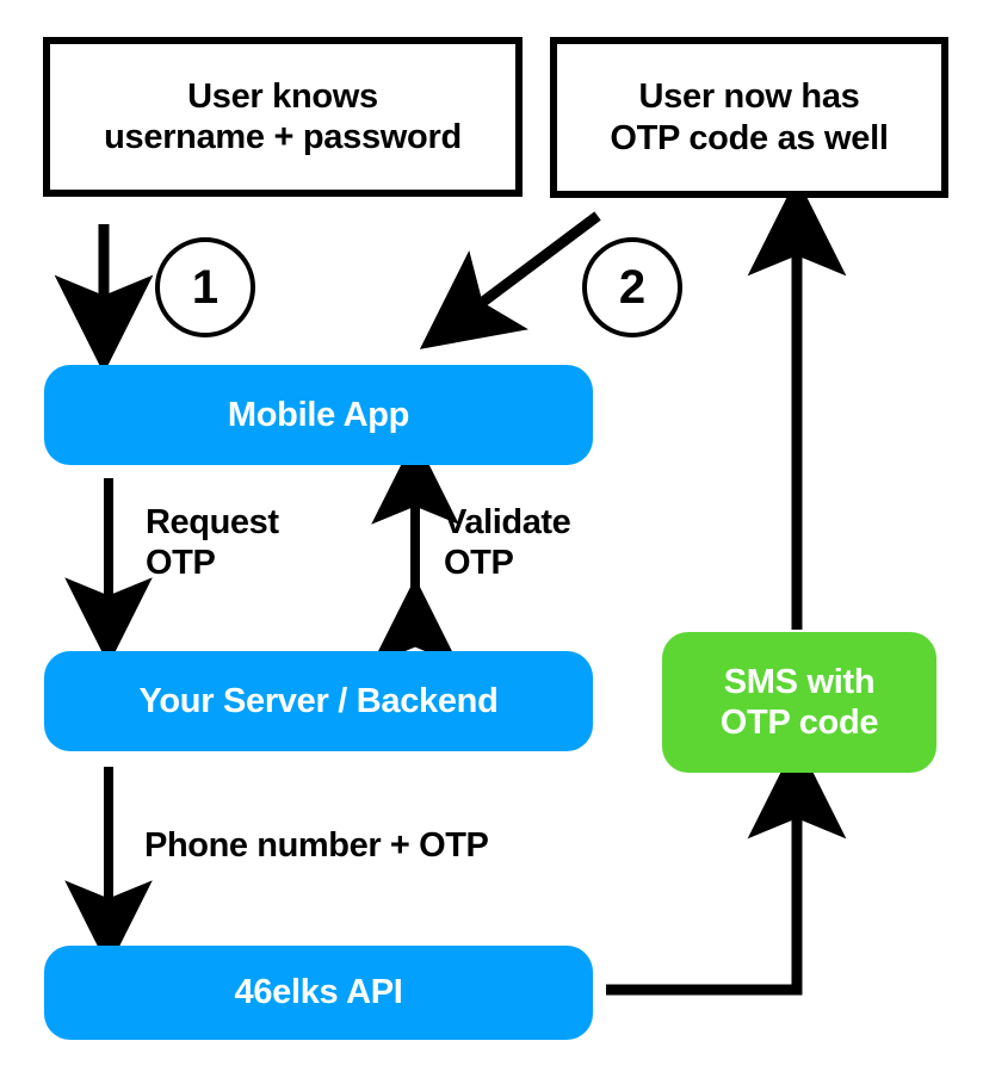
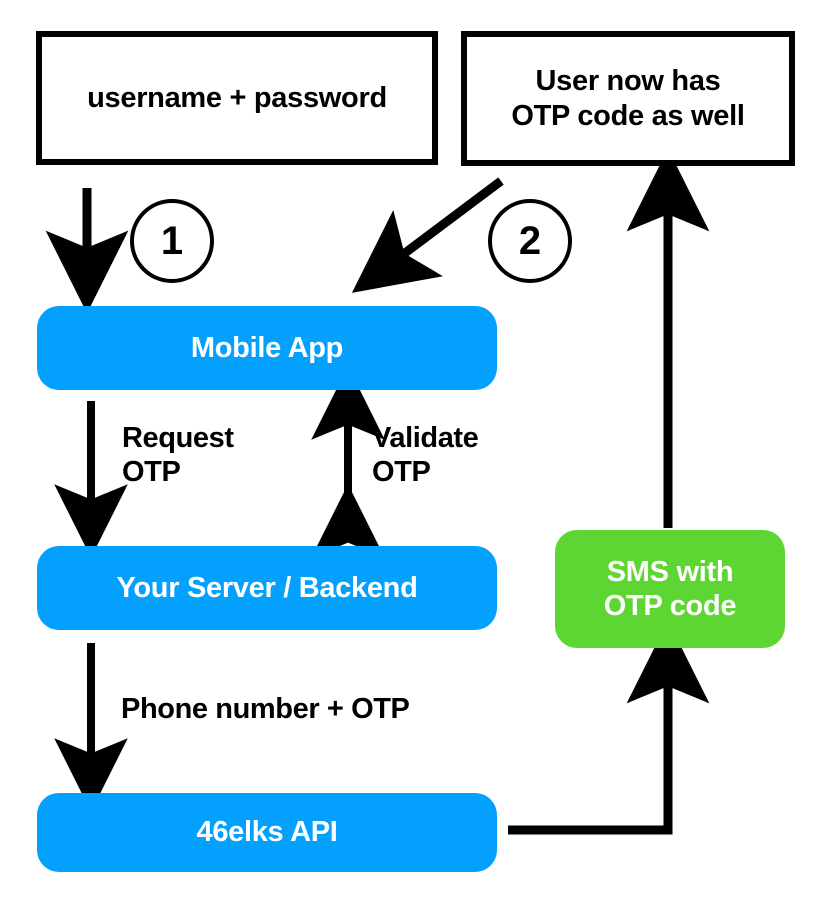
- User knows
  username + password
  User now has
  OTP code as well
  1
  2
  Mobile App
  Your Server / Backend
  46elks API
  SMS with
  OTP code
  Request
  OTP
  Validate
  OTP
  Phone number + OTP
